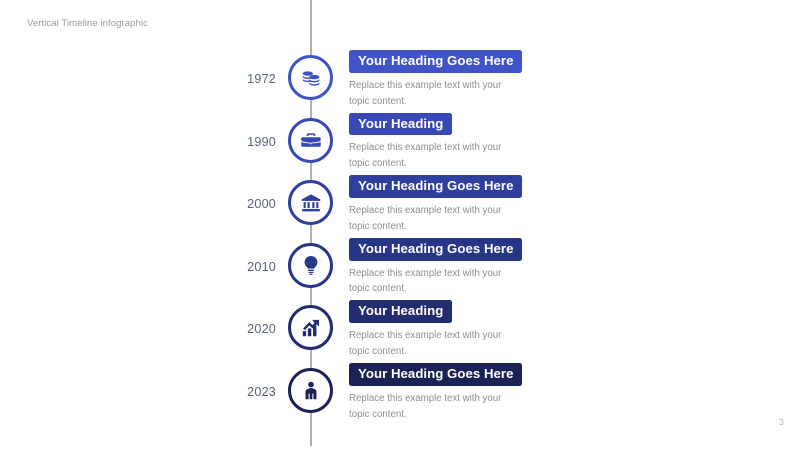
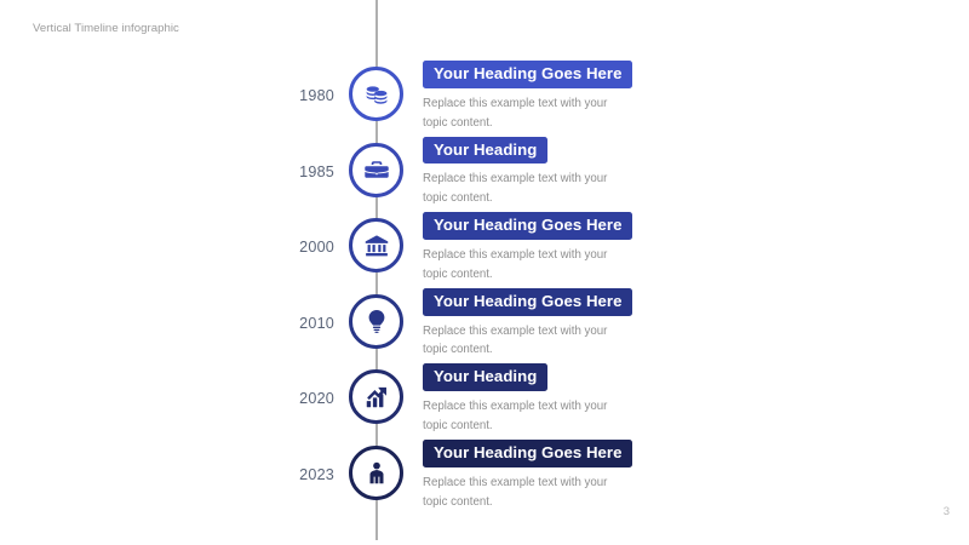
  Vertical Timeline infographic
- 1972
+ 1980
  Your Heading Goes Here
  Replace this example text with your topic content.
- 1990
+ 1985
  Your Heading
  Replace this example text with your topic content.
  2000
  Your Heading Goes Here
  Replace this example text with your topic content.
  2010
  Your Heading Goes Here
  Replace this example text with your topic content.
  2020
  Your Heading
  Replace this example text with your topic content.
  2023
  Your Heading Goes Here
  Replace this example text with your topic content.
  3
